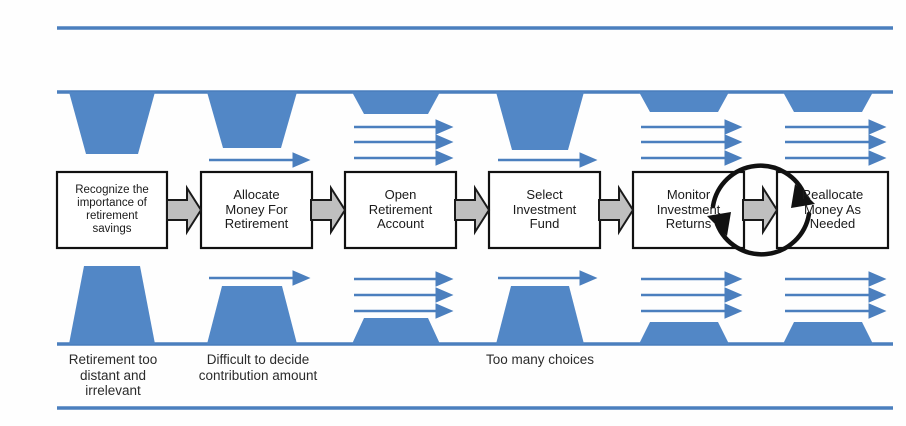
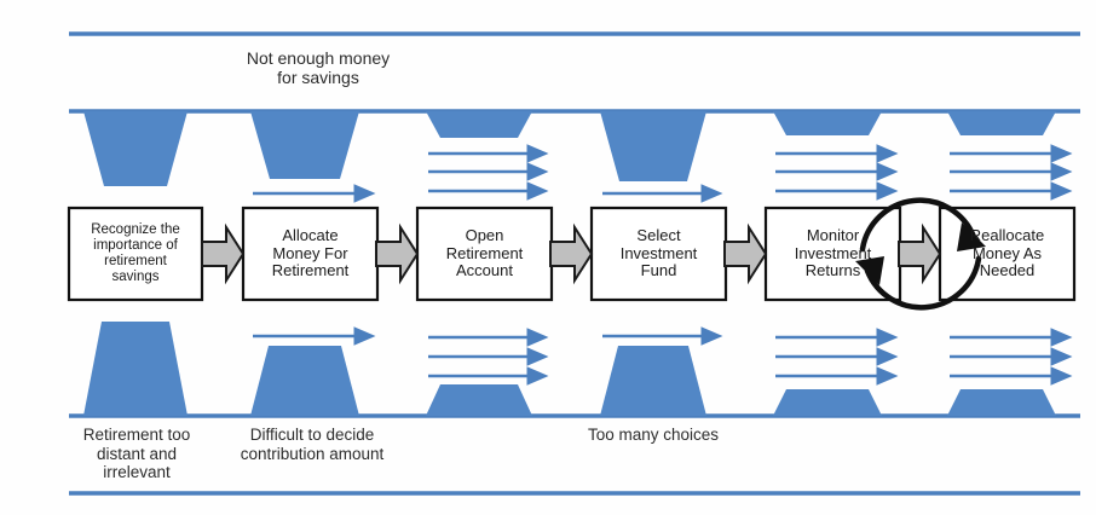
  Recognize the
  importance of
  retirement
  savings
  Allocate
  Money For
  Retirement
  Open
  Retirement
  Account
  Select
  Investment
  Fund
  Monitor
  Investment
  Returns
  Reallocate
  Money As
  Needed
  Retirement too
  distant and
  irrelevant
  Difficult to decide
  contribution amount
  Too many choices
+ Not enough money
+ for savings
